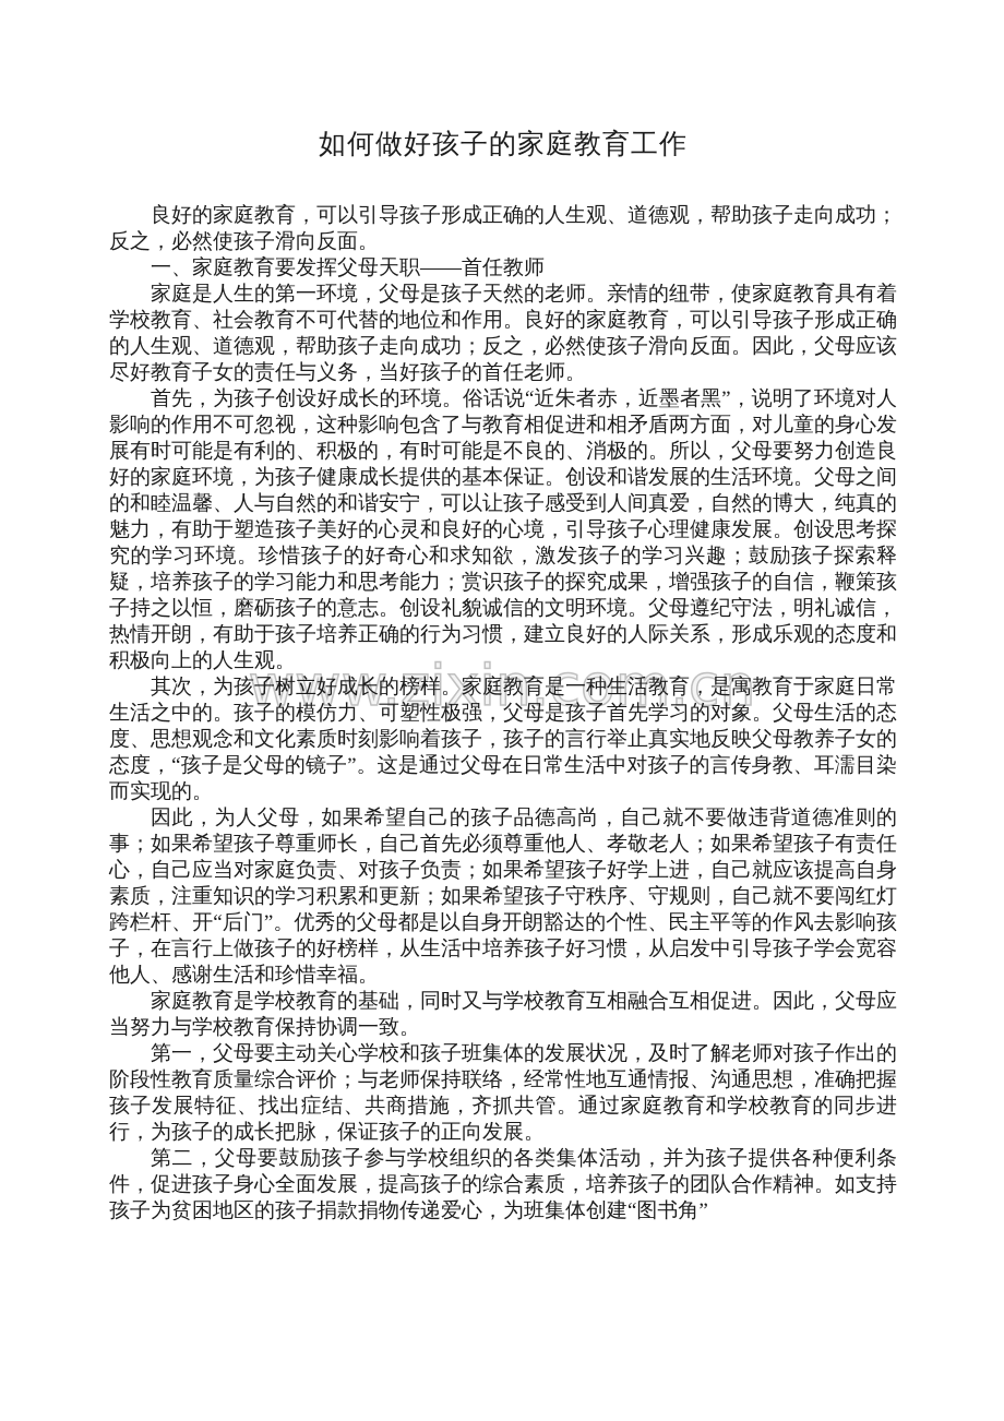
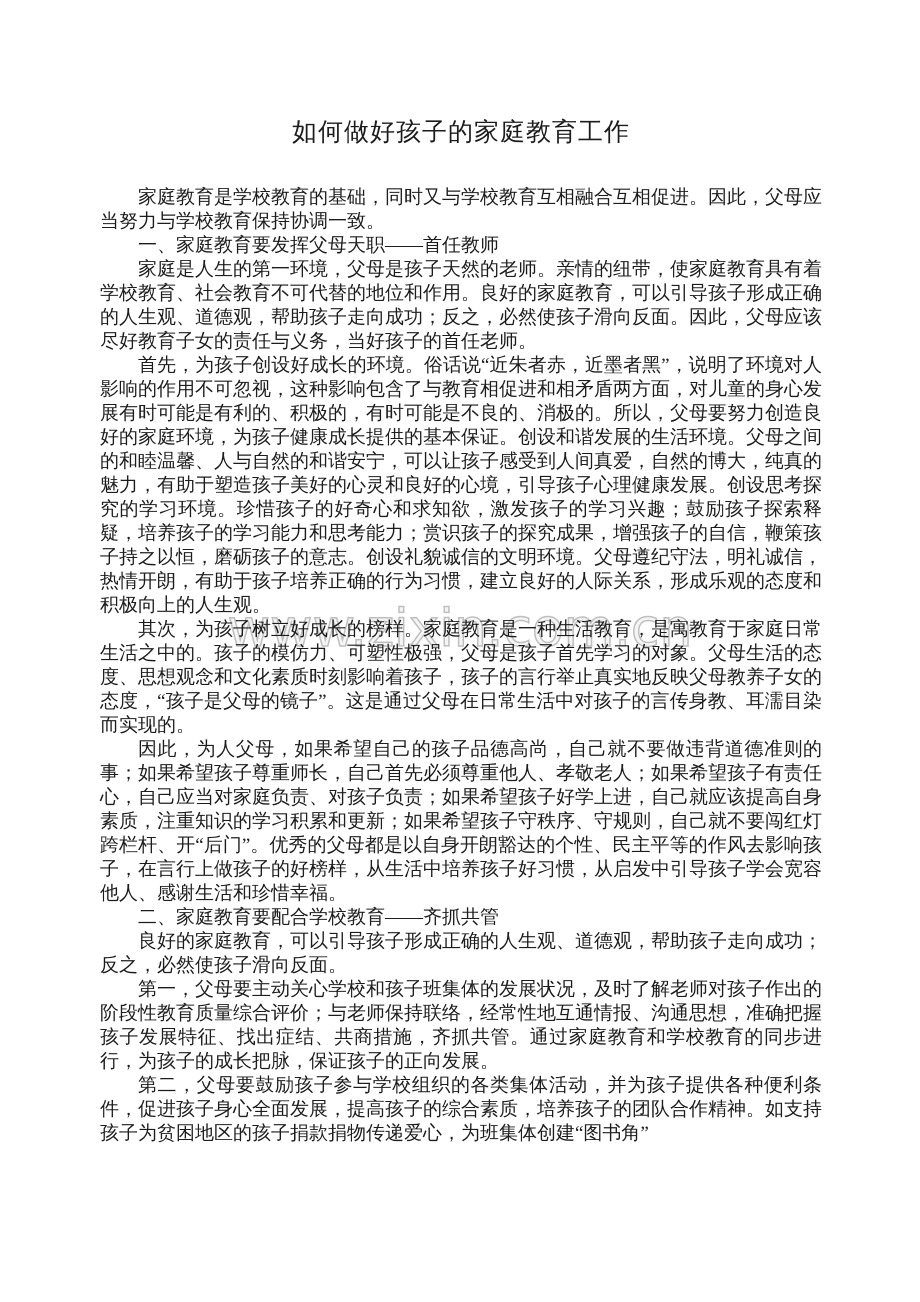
  www.zixin.com.cn
  如何做好孩子的家庭教育工作
- 良好的家庭教育，可以引导孩子形成正确的人生观、道德观，帮助孩子走向成功；反之，必然使孩子滑向反面。
+ 家庭教育是学校教育的基础，同时又与学校教育互相融合互相促进。因此，父母应当努力与学校教育保持协调一致。
  一、家庭教育要发挥父母天职——首任教师
  家庭是人生的第一环境，父母是孩子天然的老师。亲情的纽带，使家庭教育具有着学校教育、社会教育不可代替的地位和作用。良好的家庭教育，可以引导孩子形成正确的人生观、道德观，帮助孩子走向成功；反之，必然使孩子滑向反面。因此，父母应该尽好教育子女的责任与义务，当好孩子的首任老师。
  首先，为孩子创设好成长的环境。俗话说“近朱者赤，近墨者黑”，说明了环境对人影响的作用不可忽视，这种影响包含了与教育相促进和相矛盾两方面，对儿童的身心发展有时可能是有利的、积极的，有时可能是不良的、消极的。所以，父母要努力创造良好的家庭环境，为孩子健康成长提供的基本保证。创设和谐发展的生活环境。父母之间的和睦温馨、人与自然的和谐安宁，可以让孩子感受到人间真爱，自然的博大，纯真的魅力，有助于塑造孩子美好的心灵和良好的心境，引导孩子心理健康发展。创设思考探究的学习环境。珍惜孩子的好奇心和求知欲，激发孩子的学习兴趣；鼓励孩子探索释疑，培养孩子的学习能力和思考能力；赏识孩子的探究成果，增强孩子的自信，鞭策孩子持之以恒，磨砺孩子的意志。创设礼貌诚信的文明环境。父母遵纪守法，明礼诚信，热情开朗，有助于孩子培养正确的行为习惯，建立良好的人际关系，形成乐观的态度和积极向上的人生观。
  其次，为孩子树立好成长的榜样。家庭教育是一种生活教育，是寓教育于家庭日常生活之中的。孩子的模仿力、可塑性极强，父母是孩子首先学习的对象。父母生活的态度、思想观念和文化素质时刻影响着孩子，孩子的言行举止真实地反映父母教养子女的态度，“孩子是父母的镜子”。这是通过父母在日常生活中对孩子的言传身教、耳濡目染而实现的。
  因此，为人父母，如果希望自己的孩子品德高尚，自己就不要做违背道德准则的事；如果希望孩子尊重师长，自己首先必须尊重他人、孝敬老人；如果希望孩子有责任心，自己应当对家庭负责、对孩子负责；如果希望孩子好学上进，自己就应该提高自身素质，注重知识的学习积累和更新；如果希望孩子守秩序、守规则，自己就不要闯红灯跨栏杆、开“后门”。优秀的父母都是以自身开朗豁达的个性、民主平等的作风去影响孩子，在言行上做孩子的好榜样，从生活中培养孩子好习惯，从启发中引导孩子学会宽容他人、感谢生活和珍惜幸福。
+ 二、家庭教育要配合学校教育——齐抓共管
- 家庭教育是学校教育的基础，同时又与学校教育互相融合互相促进。因此，父母应当努力与学校教育保持协调一致。
+ 良好的家庭教育，可以引导孩子形成正确的人生观、道德观，帮助孩子走向成功；反之，必然使孩子滑向反面。
  第一，父母要主动关心学校和孩子班集体的发展状况，及时了解老师对孩子作出的阶段性教育质量综合评价；与老师保持联络，经常性地互通情报、沟通思想，准确把握孩子发展特征、找出症结、共商措施，齐抓共管。通过家庭教育和学校教育的同步进行，为孩子的成长把脉，保证孩子的正向发展。
  第二，父母要鼓励孩子参与学校组织的各类集体活动，并为孩子提供各种便利条件，促进孩子身心全面发展，提高孩子的综合素质，培养孩子的团队合作精神。如支持孩子为贫困地区的孩子捐款捐物传递爱心，为班集体创建“图书角”
